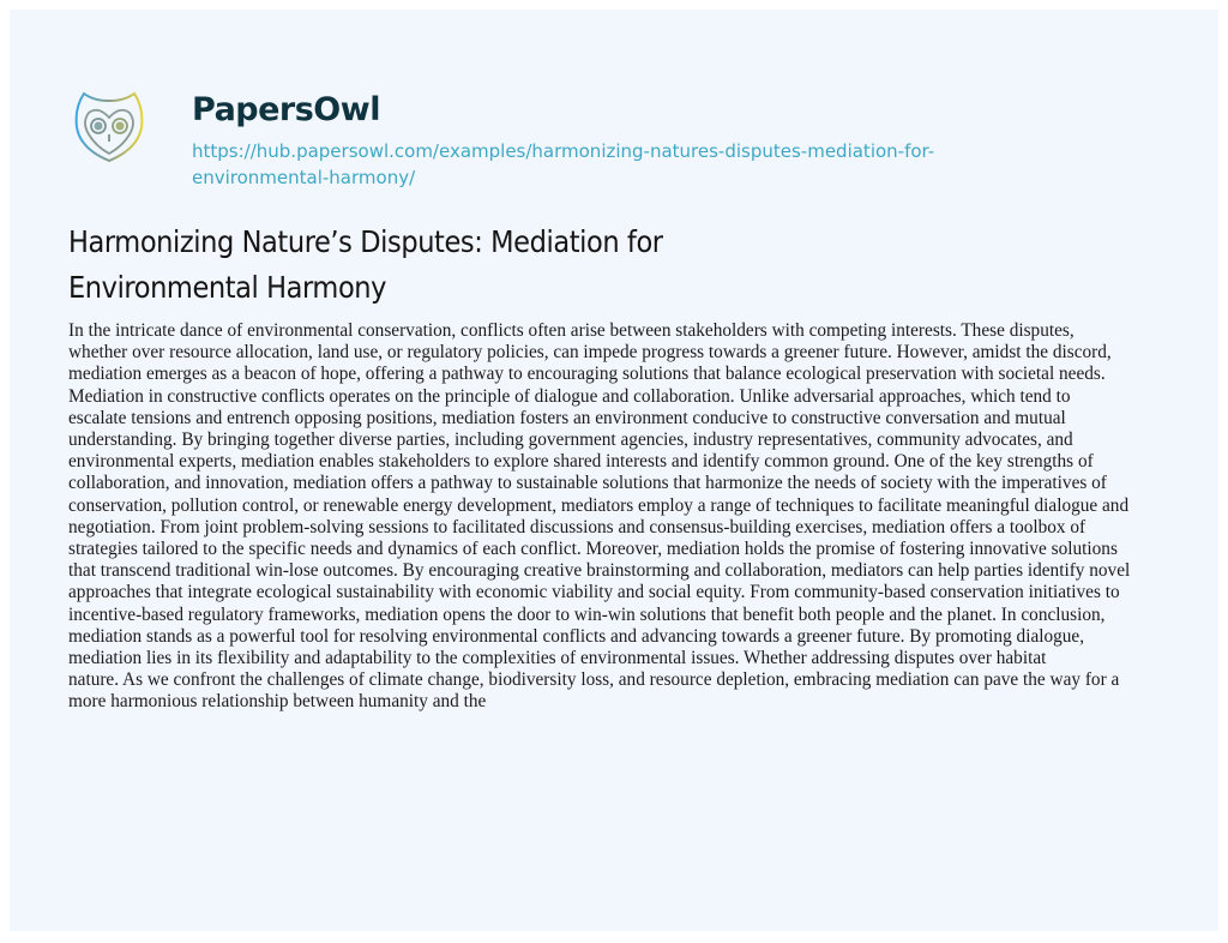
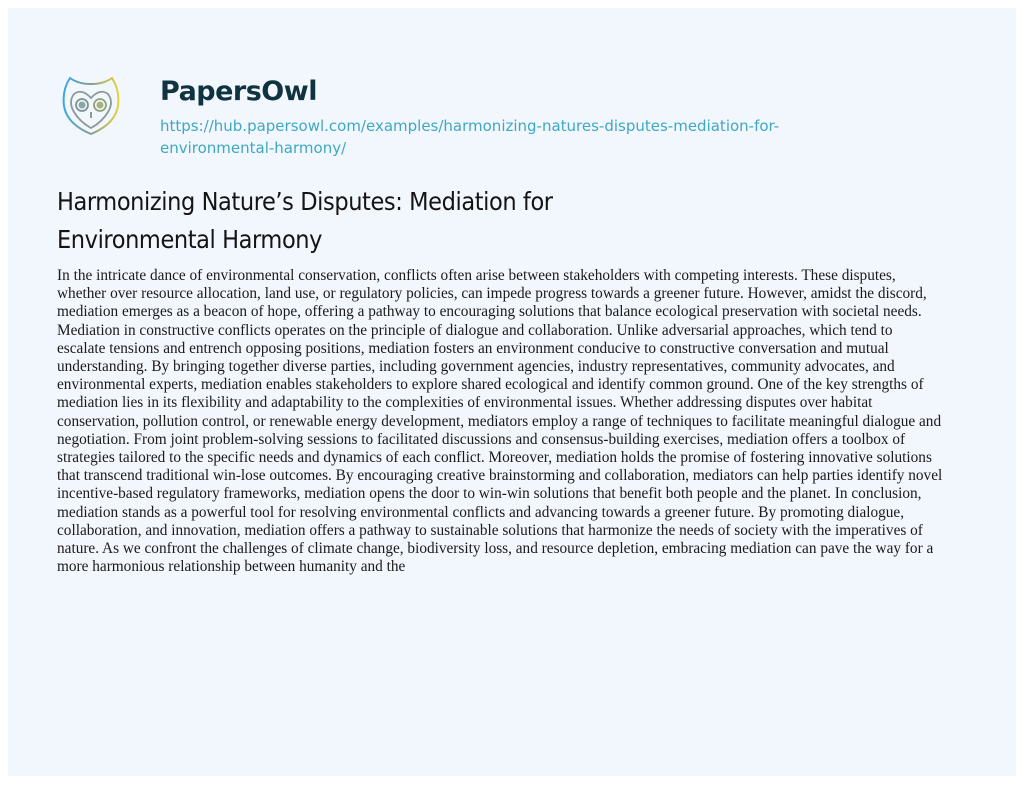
  PapersOwl
  https://hub.papersowl.com/examples/harmonizing-natures-disputes-mediation-for-
  environmental-harmony/
  Harmonizing Nature’s Disputes: Mediation for
  Environmental Harmony
  In the intricate dance of environmental conservation, conflicts often arise between stakeholders with competing interests. These disputes,
  whether over resource allocation, land use, or regulatory policies, can impede progress towards a greener future. However, amidst the discord,
  mediation emerges as a beacon of hope, offering a pathway to encouraging solutions that balance ecological preservation with societal needs.
  Mediation in constructive conflicts operates on the principle of dialogue and collaboration. Unlike adversarial approaches, which tend to
  escalate tensions and entrench opposing positions, mediation fosters an environment conducive to constructive conversation and mutual
  understanding. By bringing together diverse parties, including government agencies, industry representatives, community advocates, and
- environmental experts, mediation enables stakeholders to explore shared interests and identify common ground. One of the key strengths of
+ environmental experts, mediation enables stakeholders to explore shared ecological and identify common ground. One of the key strengths of
- collaboration, and innovation, mediation offers a pathway to sustainable solutions that harmonize the needs of society with the imperatives of
+ mediation lies in its flexibility and adaptability to the complexities of environmental issues. Whether addressing disputes over habitat
  conservation, pollution control, or renewable energy development, mediators employ a range of techniques to facilitate meaningful dialogue and
  negotiation. From joint problem-solving sessions to facilitated discussions and consensus-building exercises, mediation offers a toolbox of
  strategies tailored to the specific needs and dynamics of each conflict. Moreover, mediation holds the promise of fostering innovative solutions
  that transcend traditional win-lose outcomes. By encouraging creative brainstorming and collaboration, mediators can help parties identify novel
- approaches that integrate ecological sustainability with economic viability and social equity. From community-based conservation initiatives to
  incentive-based regulatory frameworks, mediation opens the door to win-win solutions that benefit both people and the planet. In conclusion,
  mediation stands as a powerful tool for resolving environmental conflicts and advancing towards a greener future. By promoting dialogue,
- mediation lies in its flexibility and adaptability to the complexities of environmental issues. Whether addressing disputes over habitat
+ collaboration, and innovation, mediation offers a pathway to sustainable solutions that harmonize the needs of society with the imperatives of
  nature. As we confront the challenges of climate change, biodiversity loss, and resource depletion, embracing mediation can pave the way for a
  more harmonious relationship between humanity and the
